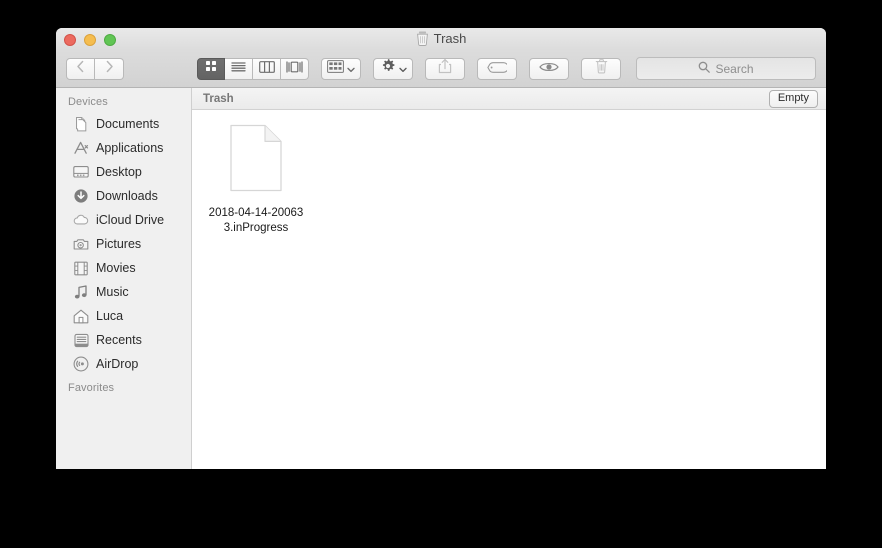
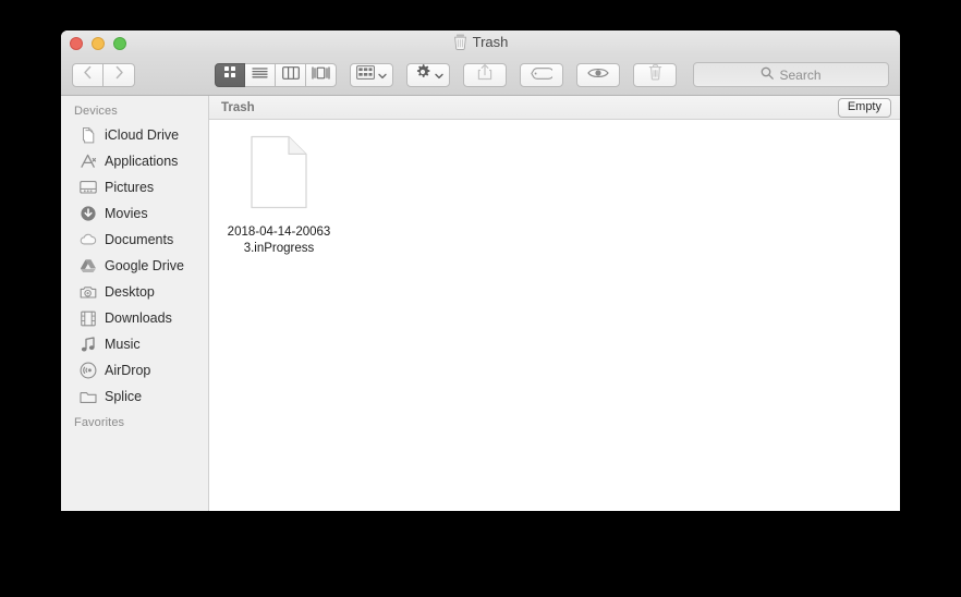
  Trash
  Search
  Devices
- Documents
+ iCloud Drive
  Applications
- Desktop
+ Pictures
- Downloads
+ Movies
- iCloud Drive
+ Documents
+ Google Drive
- Pictures
+ Desktop
- Movies
+ Downloads
  Music
- Luca
- Recents
  AirDrop
+ Splice
  Favorites
  Trash
  Empty
  2018-04-14-200633.inProgress
